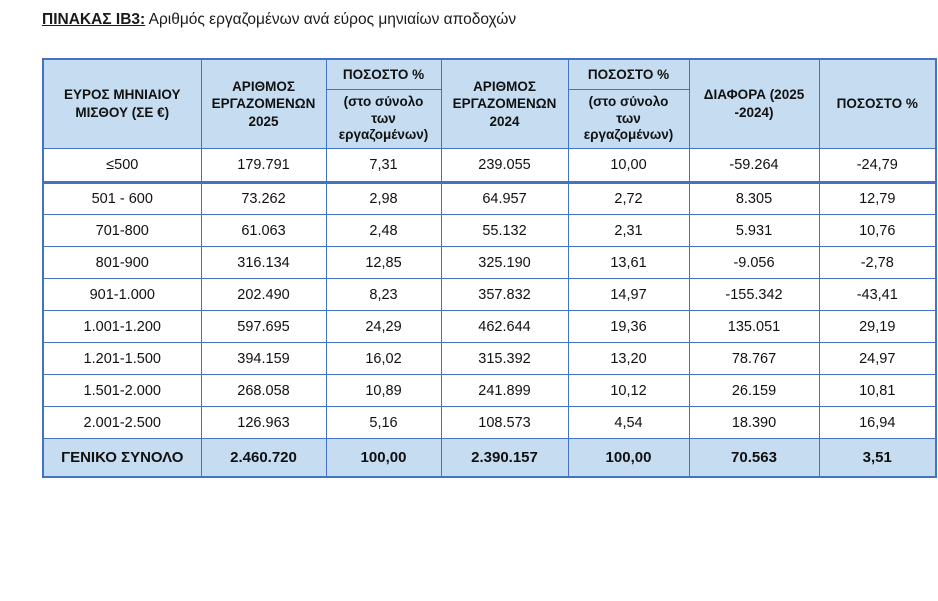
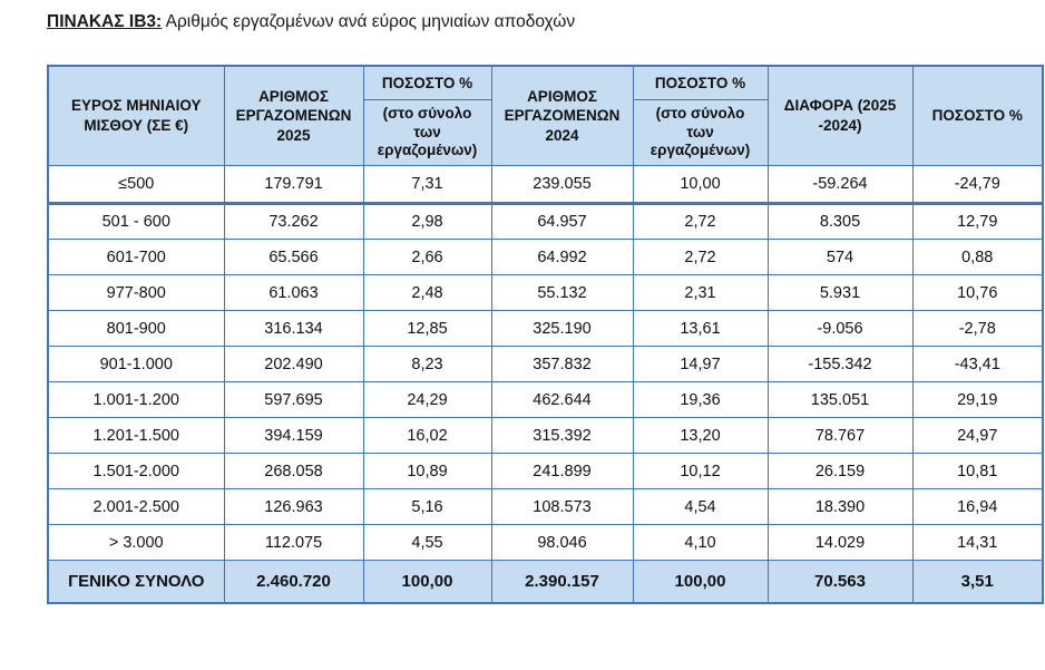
  ΠΙΝΑΚΑΣ ΙΒ3: Αριθμός εργαζομένων ανά εύρος μηνιαίων αποδοχών
  ΕΥΡΟΣ ΜΗΝΙΑΙΟΥ ΜΙΣΘΟΥ (ΣΕ €)	ΑΡΙΘΜΟΣ ΕΡΓΑΖΟΜΕΝΩΝ 2025	ΠΟΣΟΣΤΟ % (στο σύνολο των εργαζομένων)	ΑΡΙΘΜΟΣ ΕΡΓΑΖΟΜΕΝΩΝ 2024	ΠΟΣΟΣΤΟ % (στο σύνολο των εργαζομένων)	ΔΙΑΦΟΡΑ (2025 -2024)	ΠΟΣΟΣΤΟ %
  ≤500	179.791	7,31	239.055	10,00	-59.264	-24,79
  501 - 600	73.262	2,98	64.957	2,72	8.305	12,79
+ 601-700	65.566	2,66	64.992	2,72	574	0,88
- 701-800	61.063	2,48	55.132	2,31	5.931	10,76
+ 977-800	61.063	2,48	55.132	2,31	5.931	10,76
  801-900	316.134	12,85	325.190	13,61	-9.056	-2,78
  901-1.000	202.490	8,23	357.832	14,97	-155.342	-43,41
  1.001-1.200	597.695	24,29	462.644	19,36	135.051	29,19
  1.201-1.500	394.159	16,02	315.392	13,20	78.767	24,97
  1.501-2.000	268.058	10,89	241.899	10,12	26.159	10,81
  2.001-2.500	126.963	5,16	108.573	4,54	18.390	16,94
+ > 3.000	112.075	4,55	98.046	4,10	14.029	14,31
  ΓΕΝΙΚΟ ΣΥΝΟΛΟ	2.460.720	100,00	2.390.157	100,00	70.563	3,51
